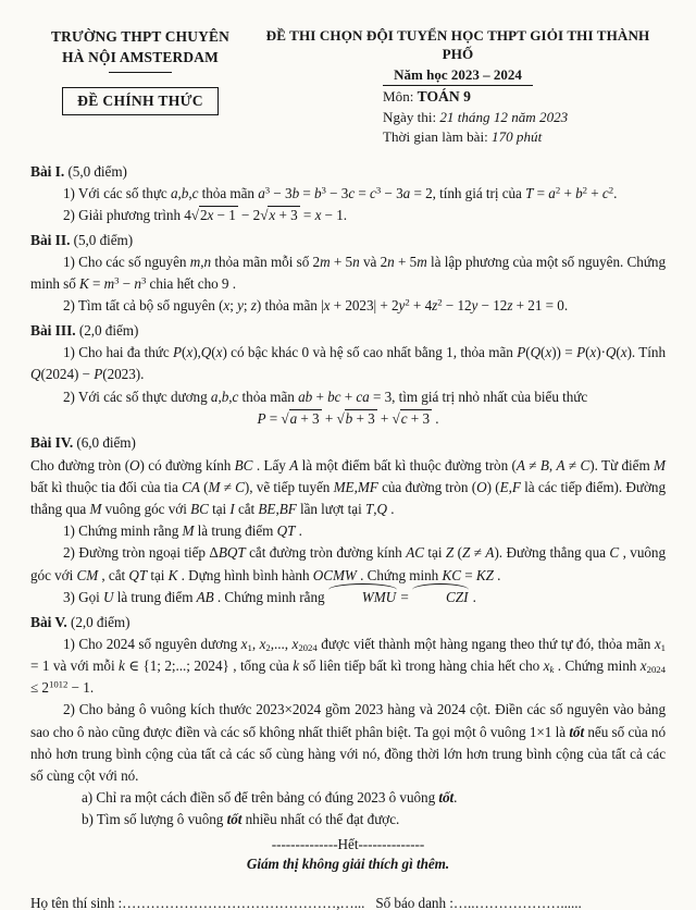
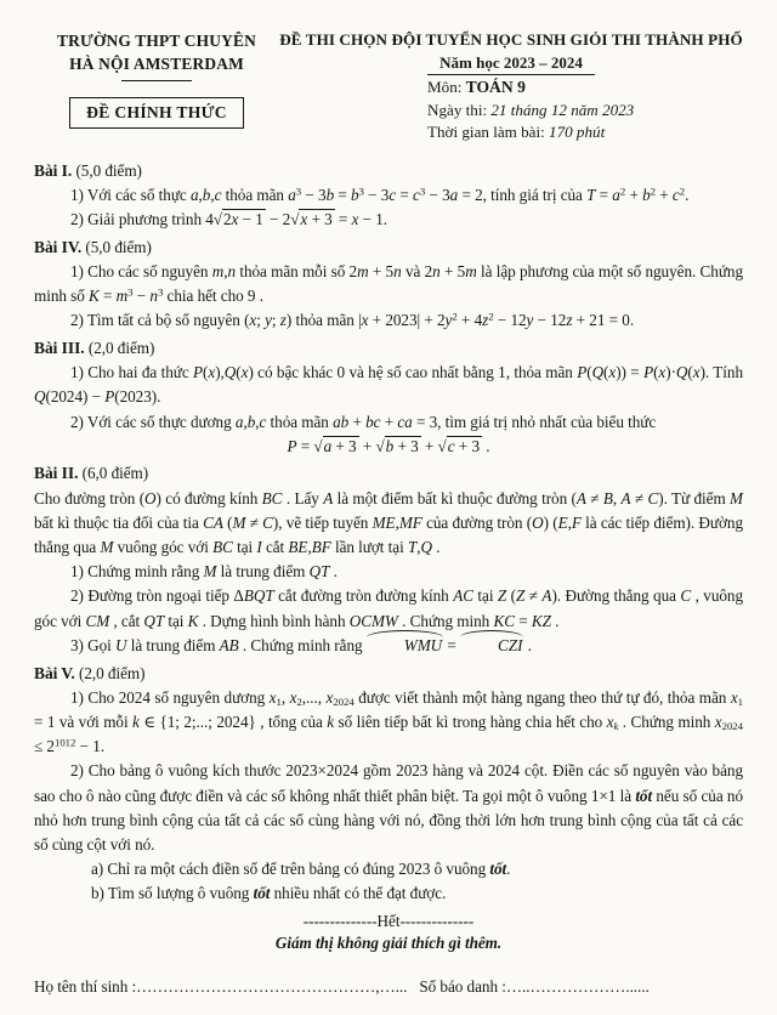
  TRƯỜNG THPT CHUYÊN
  HÀ NỘI AMSTERDAM
  ĐỀ CHÍNH THỨC
- ĐỀ THI CHỌN ĐỘI TUYỂN HỌC THPT GIỎI THI THÀNH PHỐ
+ ĐỀ THI CHỌN ĐỘI TUYỂN HỌC SINH GIỎI THI THÀNH PHỐ
  Năm học 2023 – 2024
  Môn: TOÁN 9
  Ngày thi: 21 tháng 12 năm 2023
  Thời gian làm bài: 170 phút
  Bài I. (5,0 điểm)
  1) Với các số thực a,b,c thỏa mãn a3 − 3b = b3 − 3c = c3 − 3a = 2, tính giá trị của T = a2 + b2 + c2.
  2) Giải phương trình 4√2x − 1 − 2√x + 3 = x − 1.
- Bài II. (5,0 điểm)
+ Bài IV. (5,0 điểm)
  1) Cho các số nguyên m,n thỏa mãn mỗi số 2m + 5n và 2n + 5m là lập phương của một số nguyên. Chứng minh số K = m3 − n3 chia hết cho 9 .
  2) Tìm tất cả bộ số nguyên (x; y; z) thỏa mãn |x + 2023| + 2y2 + 4z2 − 12y − 12z + 21 = 0.
  Bài III. (2,0 điểm)
  1) Cho hai đa thức P(x),Q(x) có bậc khác 0 và hệ số cao nhất bằng 1, thỏa mãn P(Q(x)) = P(x)·Q(x). Tính Q(2024) − P(2023).
  2) Với các số thực dương a,b,c thỏa mãn ab + bc + ca = 3, tìm giá trị nhỏ nhất của biểu thức
  P = √a + 3 + √b + 3 + √c + 3 .
- Bài IV. (6,0 điểm)
+ Bài II. (6,0 điểm)
  Cho đường tròn (O) có đường kính BC . Lấy A là một điểm bất kì thuộc đường tròn (A ≠ B, A ≠ C). Từ điểm M bất kì thuộc tia đối của tia CA (M ≠ C), vẽ tiếp tuyến ME,MF của đường tròn (O) (E,F là các tiếp điểm). Đường thẳng qua M vuông góc với BC tại I cắt BE,BF lần lượt tại T,Q .
  1) Chứng minh rằng M là trung điểm QT .
  2) Đường tròn ngoại tiếp ΔBQT cắt đường tròn đường kính AC tại Z (Z ≠ A). Đường thẳng qua C , vuông góc với CM , cắt QT tại K . Dựng hình bình hành OCMW . Chứng minh KC = KZ .
  3) Gọi U là trung điểm AB . Chứng minh rằng WMU = CZI .
  Bài V. (2,0 điểm)
  1) Cho 2024 số nguyên dương x1, x2,..., x2024 được viết thành một hàng ngang theo thứ tự đó, thỏa mãn x1 = 1 và với mỗi k ∈ {1; 2;...; 2024} , tổng của k số liên tiếp bất kì trong hàng chia hết cho xk . Chứng minh x2024 ≤ 21012 − 1.
  2) Cho bảng ô vuông kích thước 2023×2024 gồm 2023 hàng và 2024 cột. Điền các số nguyên vào bảng sao cho ô nào cũng được điền và các số không nhất thiết phân biệt. Ta gọi một ô vuông 1×1 là tốt nếu số của nó nhỏ hơn trung bình cộng của tất cả các số cùng hàng với nó, đồng thời lớn hơn trung bình cộng của tất cả các số cùng cột với nó.
  a) Chỉ ra một cách điền số để trên bảng có đúng 2023 ô vuông tốt.
  b) Tìm số lượng ô vuông tốt nhiều nhất có thể đạt được.
  --------------Hết--------------
  Giám thị không giải thích gì thêm.
  Họ tên thí sinh :
  ………………………………………,…...
  Số báo danh :
  …..………………......
